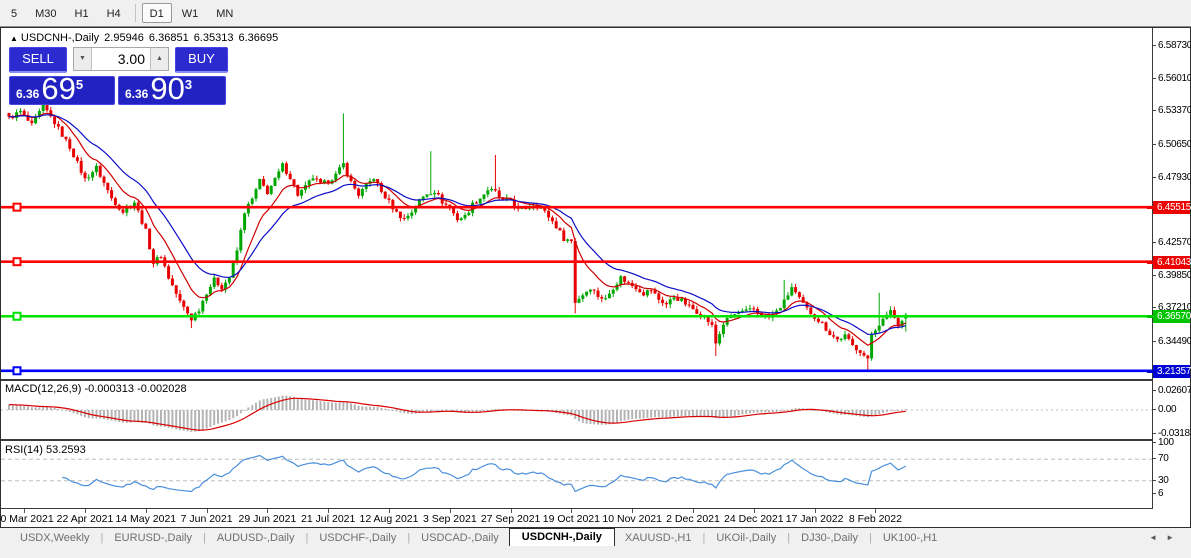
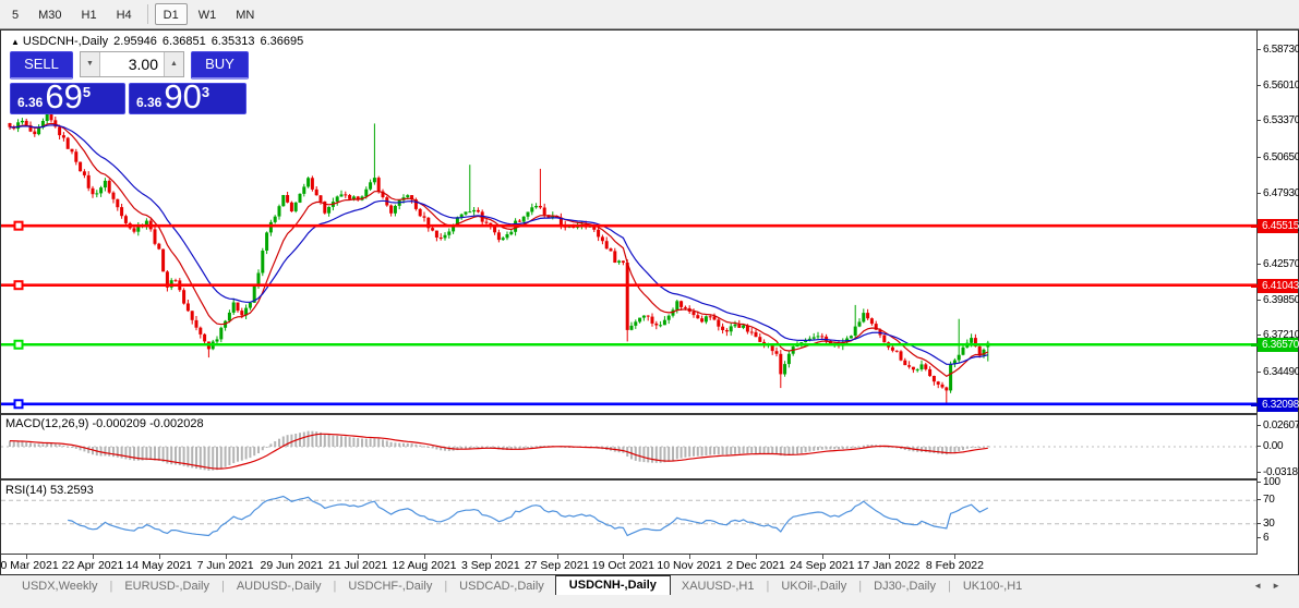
  5
  M30
  H1
  H4
  D1
  W1
  MN
  ▲ USDCNH-,Daily 2.95946 6.36851 6.35313 6.36695
  SELL
  3.00
  BUY
  6.36
  69
  5
  6.36
  90
  3
- MACD(12,26,9) -0.000313 -0.002028
+ MACD(12,26,9) -0.000209 -0.002028
  RSI(14) 53.2593
  6.58730
  6.56010
  6.53370
  6.50650
  6.47930
  6.42570
  6.39850
  6.37210
  6.34490
  0.02607
  0.00
  -0.0318
  100
  70
  30
  6
  6.45515
  6.41043
  6.36570
- 3.21357
+ 6.32098
  0 Mar 2021
  22 Apr 2021
  14 May 2021
  7 Jun 2021
  29 Jun 2021
  21 Jul 2021
  12 Aug 2021
  3 Sep 2021
  27 Sep 2021
  19 Oct 2021
  10 Nov 2021
  2 Dec 2021
- 24 Dec 2021
+ 24 Sep 2021
  17 Jan 2022
  8 Feb 2022
  USDX,Weekly
  |
  EURUSD-,Daily
  |
  AUDUSD-,Daily
  |
  USDCHF-,Daily
  |
  USDCAD-,Daily
  USDCNH-,Daily
  XAUUSD-,H1
  |
  UKOil-,Daily
  |
  DJ30-,Daily
  |
  UK100-,H1
  ◄►
